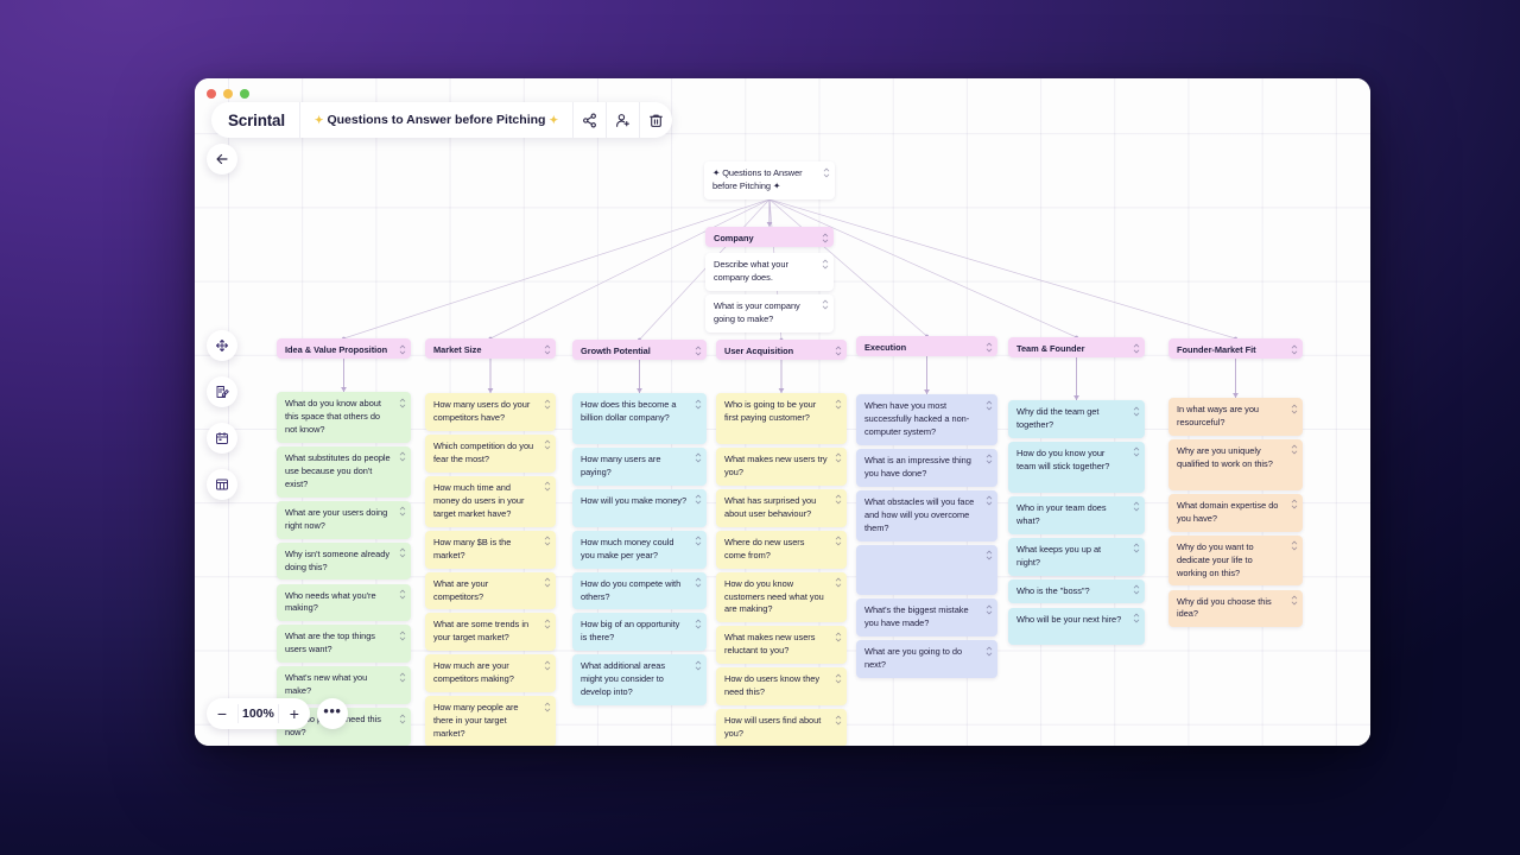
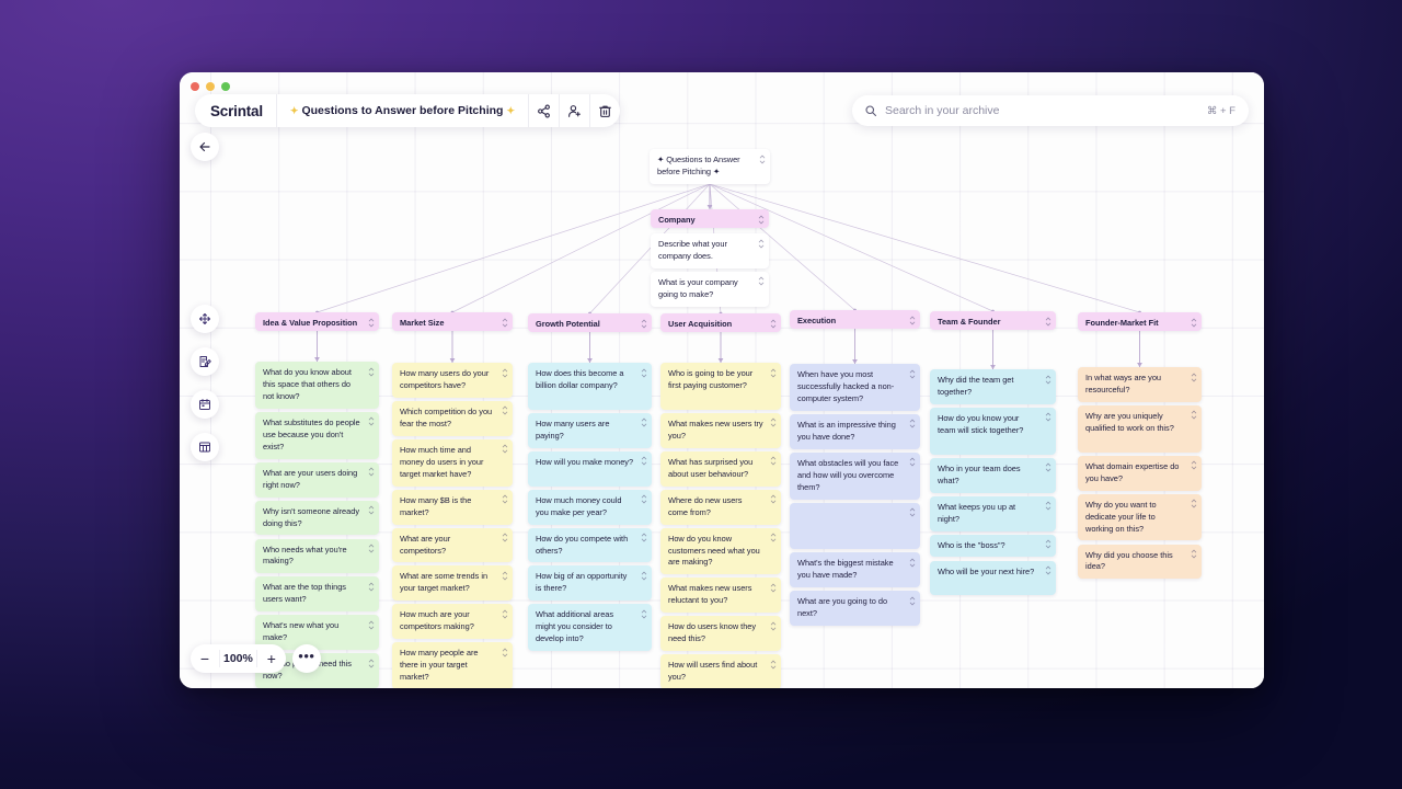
  ✦ Questions to Answer before Pitching ✦
  Company
  Describe what your company does.
  What is your company going to make?
  Idea & Value Proposition
  What do you know about this space that others do not know?
  What substitutes do people use because you don't exist?
  What are your users doing right now?
  Why isn't someone already doing this?
  Who needs what you're making?
  What are the top things users want?
  What's new what you make?
  Market Size
  How many users do your competitors have?
  Which competition do you fear the most?
  How much time and money do users in your target market have?
  How many $B is the market?
  What are your competitors?
  What are some trends in your target market?
  How much are your competitors making?
  How many people are there in your target market?
  Growth Potential
  How does this become a billion dollar company?
  How many users are paying?
  How will you make money?
  How much money could you make per year?
  How do you compete with others?
  How big of an opportunity is there?
  What additional areas might you consider to develop into?
  User Acquisition
  Who is going to be your first paying customer?
  What makes new users try you?
  What has surprised you about user behaviour?
  Where do new users come from?
  How do you know customers need what you are making?
  What makes new users reluctant to you?
  How do users know they need this?
  How will users find about you?
  Execution
  When have you most successfully hacked a non-computer system?
  What is an impressive thing you have done?
  What obstacles will you face and how will you overcome them?
  What's the biggest mistake you have made?
  What are you going to do next?
  Team & Founder
  Why did the team get together?
  How do you know your team will stick together?
  Who in your team does what?
  What keeps you up at night?
  Who is the "boss"?
  Who will be your next hire?
  Founder-Market Fit
  In what ways are you resourceful?
  Why are you uniquely qualified to work on this?
  What domain expertise do you have?
  Why do you want to dedicate your life to working on this?
  Why did you choose this idea?
  Scrintal
  ✦
  Questions to Answer before Pitching
  ✦
+ Search in your archive
+ ⌘ + F
  −
  100%
  +
  •••
